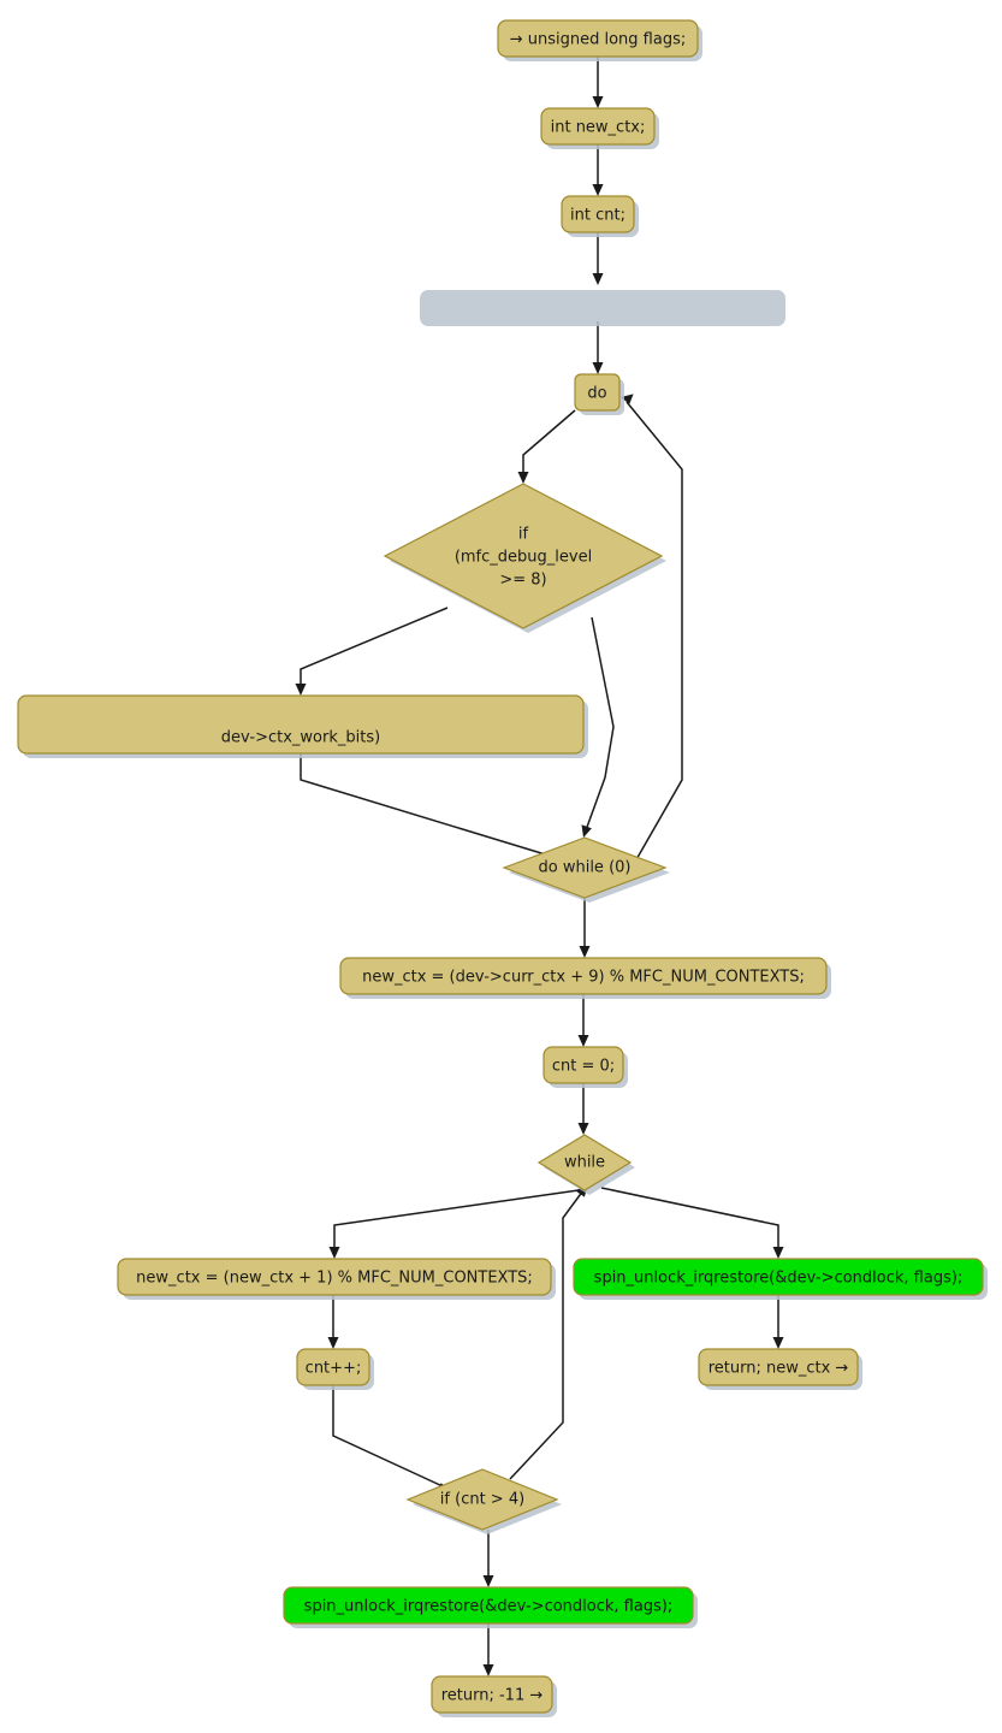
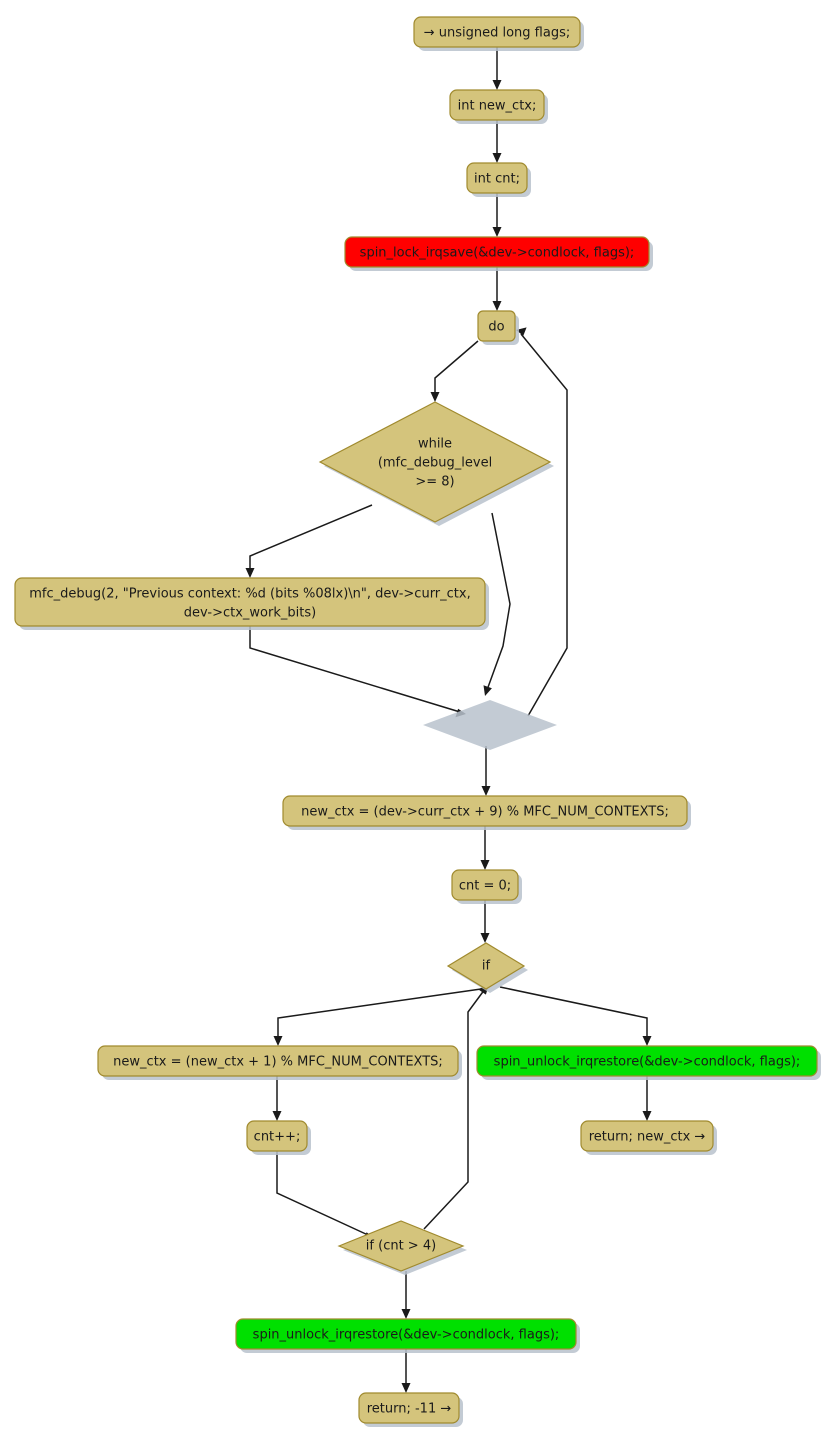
  → unsigned long flags;
  int new_ctx;
  int cnt;
+ spin_lock_irqsave(&dev->condlock, flags);
  do
- if
+ while
  (mfc_debug_level
  >= 8)
+ mfc_debug(2, "Previous context: %d (bits %08lx)\n", dev->curr_ctx,
  dev->ctx_work_bits)
- do while (0)
  new_ctx = (dev->curr_ctx + 9) % MFC_NUM_CONTEXTS;
  cnt = 0;
- while
+ if
  new_ctx = (new_ctx + 1) % MFC_NUM_CONTEXTS;
  spin_unlock_irqrestore(&dev->condlock, flags);
  cnt++;
  return; new_ctx →
  if (cnt > 4)
  spin_unlock_irqrestore(&dev->condlock, flags);
  return; -11 →
